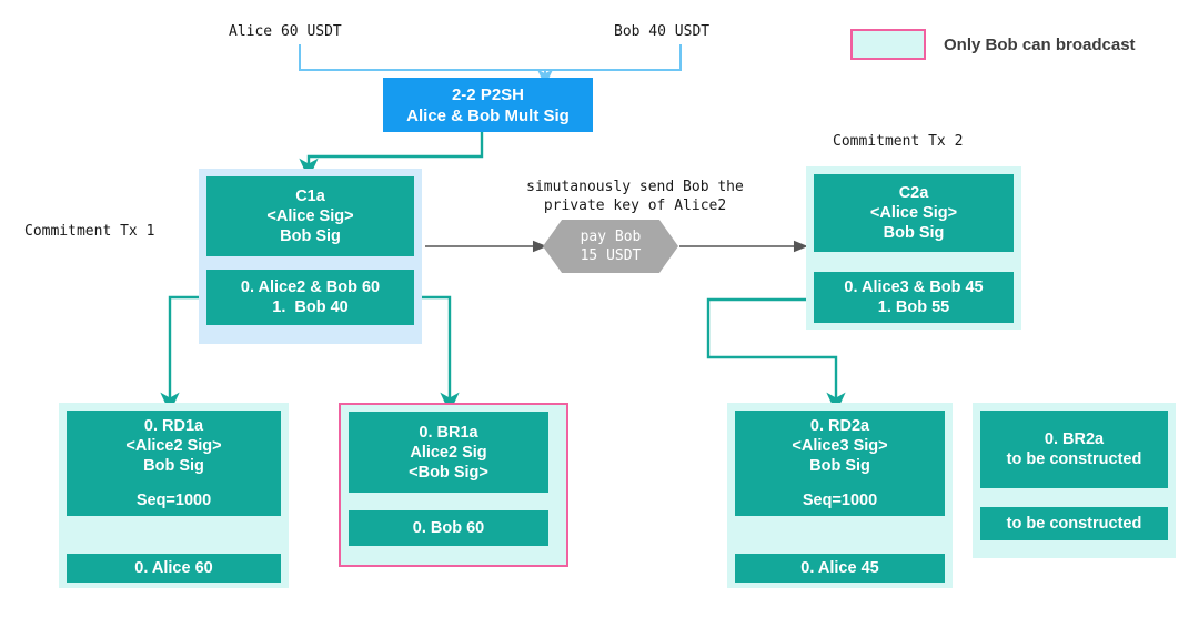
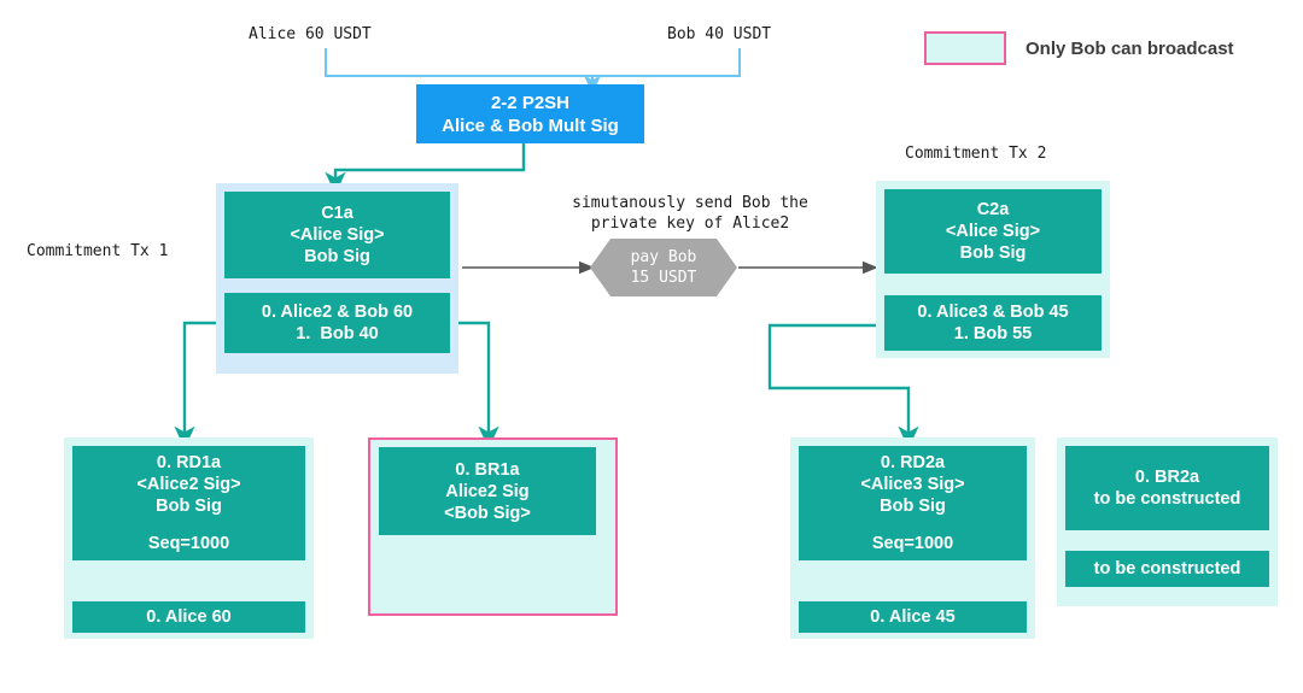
  Alice 60 USDT
  Bob 40 USDT
  Commitment Tx 1
  Commitment Tx 2
  simutanously send Bob the
  private key of Alice2
  Only Bob can broadcast
  2-2 P2SH
  Alice & Bob Mult Sig
  C1a
  <Alice Sig>
  Bob Sig
  0. Alice2 & Bob 60
  1. Bob 40
  pay Bob
  15 USDT
  C2a
  <Alice Sig>
  Bob Sig
  0. Alice3 & Bob 45
  1. Bob 55
  0. RD1a
  <Alice2 Sig>
  Bob Sig
  Seq=1000
  0. Alice 60
  0. BR1a
  Alice2 Sig
  <Bob Sig>
- 0. Bob 60
  0. RD2a
  <Alice3 Sig>
  Bob Sig
  Seq=1000
  0. Alice 45
  0. BR2a
  to be constructed
  to be constructed
